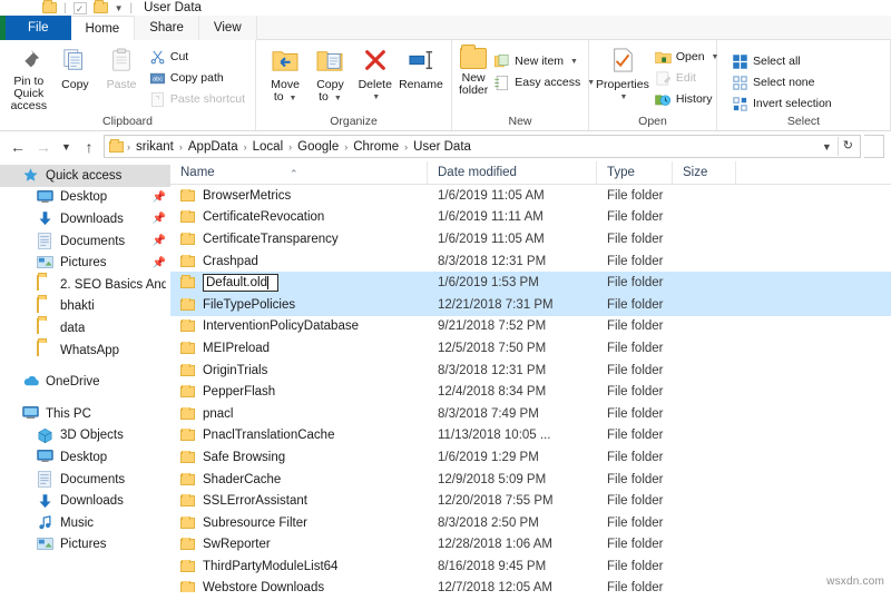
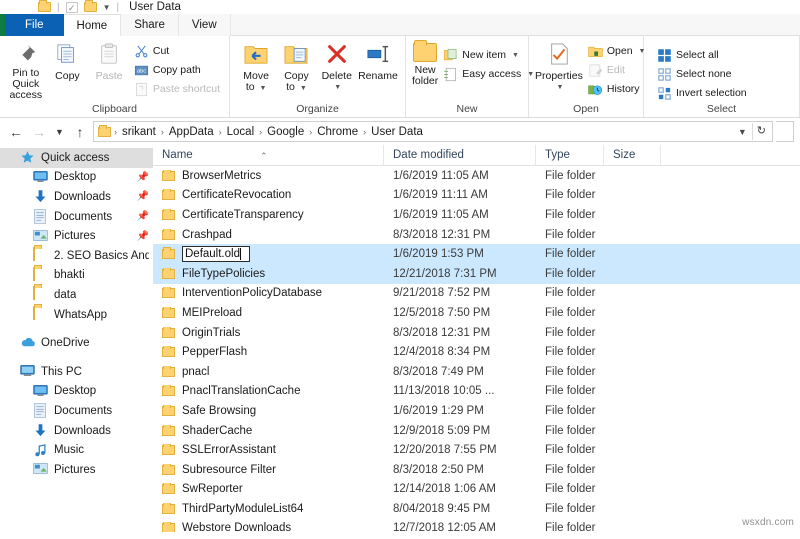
  |
  ✓
  ▼
  |
  User Data
  File
  Home
  Share
  View
  Pin to Quick
  access
  Copy
  Paste
  Cut
  Copy path
  Paste shortcut
  Clipboard
  Move
  Copy
  Delete
  Rename
  Organize
  New
  folder
  New item
  Easy access
  New
  Properties
  Open
  Edit
  History
  Open
  Select all
  Select none
  Invert selection
  Select
  ←
  →
  ▼
  ↑
  ›
  srikant
  ›
  AppData
  ›
  Local
  ›
  Google
  ›
  Chrome
  ›
  User Data
  ▼
  ↻
  Quick access
  Desktop
  📌
  Downloads
  📌
  Documents
  📌
  Pictures
  📌
  2. SEO Basics And
  bhakti
  data
  WhatsApp
  OneDrive
  This PC
- 3D Objects
  Desktop
  Documents
  Downloads
  Music
  Pictures
  Name
  ⌃
  Date modified
  Type
  Size
  BrowserMetrics
  1/6/2019 11:05 AM
  File folder
  CertificateRevocation
  1/6/2019 11:11 AM
  File folder
  CertificateTransparency
  1/6/2019 11:05 AM
  File folder
  Crashpad
  8/3/2018 12:31 PM
  File folder
  Default.old
  1/6/2019 1:53 PM
  File folder
  FileTypePolicies
  12/21/2018 7:31 PM
  File folder
  InterventionPolicyDatabase
  9/21/2018 7:52 PM
  File folder
  MEIPreload
  12/5/2018 7:50 PM
  File folder
  OriginTrials
  8/3/2018 12:31 PM
  File folder
  PepperFlash
  12/4/2018 8:34 PM
  File folder
  pnacl
  8/3/2018 7:49 PM
  File folder
  PnaclTranslationCache
  11/13/2018 10:05 ...
  File folder
  Safe Browsing
  1/6/2019 1:29 PM
  File folder
  ShaderCache
  12/9/2018 5:09 PM
  File folder
  SSLErrorAssistant
  12/20/2018 7:55 PM
  File folder
  Subresource Filter
  8/3/2018 2:50 PM
  File folder
  SwReporter
- 12/28/2018 1:06 AM
+ 12/14/2018 1:06 AM
  File folder
  ThirdPartyModuleList64
- 8/16/2018 9:45 PM
+ 8/04/2018 9:45 PM
  File folder
  Webstore Downloads
  12/7/2018 12:05 AM
  File folder
  wsxdn.com
